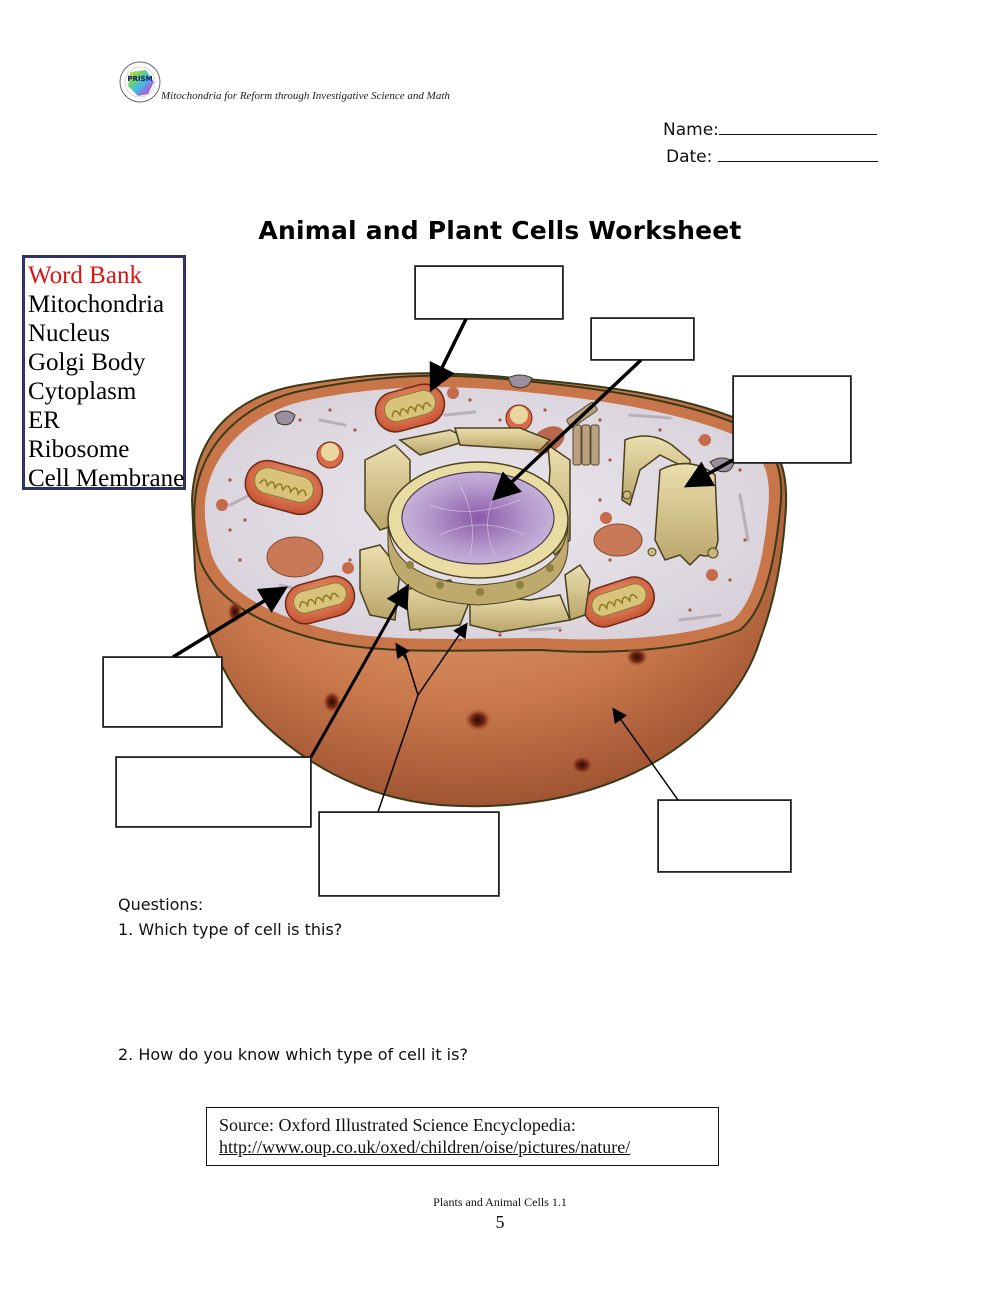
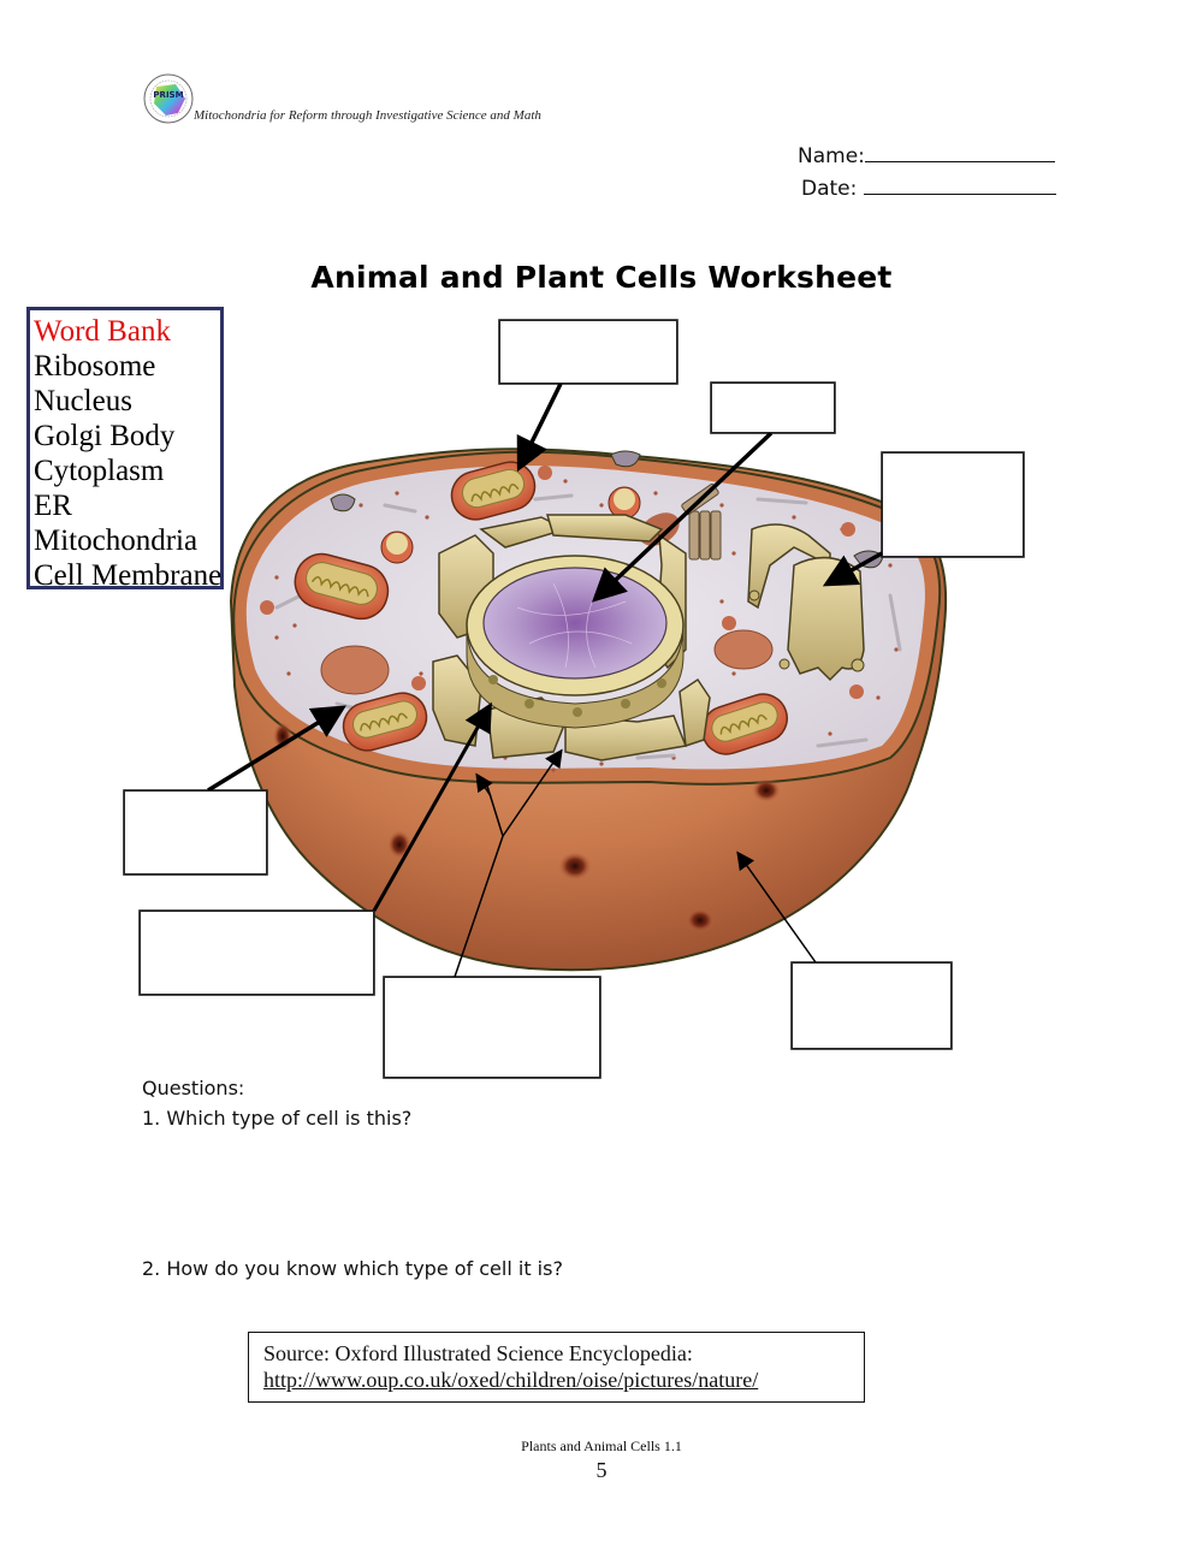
  PRISM
  Mitochondria for Reform through Investigative Science and Math
  Name:
  Date:
  Animal and Plant Cells Worksheet
  Word Bank
- Mitochondria
+ Ribosome
  Nucleus
  Golgi Body
  Cytoplasm
  ER
- Ribosome
+ Mitochondria
  Cell Membrane
  Questions:
  1. Which type of cell is this?
  2. How do you know which type of cell it is?
  Source: Oxford Illustrated Science Encyclopedia:
  http://www.oup.co.uk/oxed/children/oise/pictures/nature/
  Plants and Animal Cells 1.1
  5
